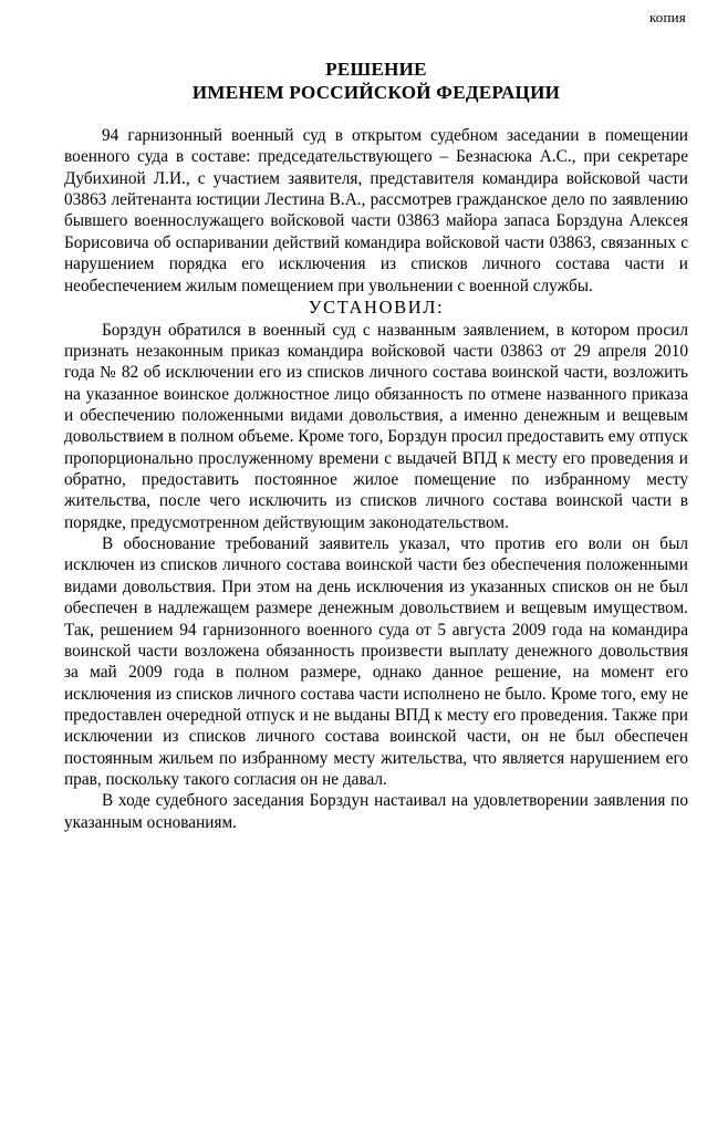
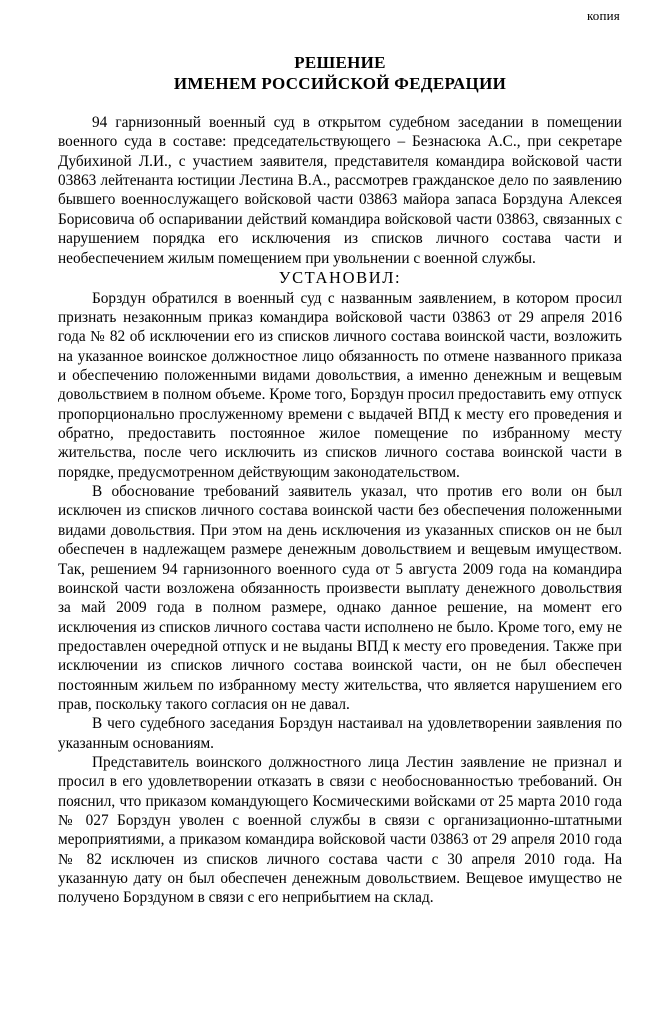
  копия
  РЕШЕНИЕ
  ИМЕНЕМ РОССИЙСКОЙ ФЕДЕРАЦИИ
  94 гарнизонный военный суд в открытом судебном заседании в помещении военного суда в составе: председательствующего – Безнасюка А.С., при секретаре Дубихиной Л.И., с участием заявителя, представителя командира войсковой части 03863 лейтенанта юстиции Лестина В.А., рассмотрев гражданское дело по заявлению бывшего военнослужащего войсковой части 03863 майора запаса Борздуна Алексея Борисовича об оспаривании действий командира войсковой части 03863, связанных с нарушением порядка его исключения из списков личного состава части и необеспечением жилым помещением при увольнении с военной службы.
  УСТАНОВИЛ:
- Борздун обратился в военный суд с названным заявлением, в котором просил признать незаконным приказ командира войсковой части 03863 от 29 апреля 2010 года № 82 об исключении его из списков личного состава воинской части, возложить на указанное воинское должностное лицо обязанность по отмене названного приказа и обеспечению положенными видами довольствия, а именно денежным и вещевым довольствием в полном объеме. Кроме того, Борздун просил предоставить ему отпуск пропорционально прослуженному времени с выдачей ВПД к месту его проведения и обратно, предоставить постоянное жилое помещение по избранному месту жительства, после чего исключить из списков личного состава воинской части в порядке, предусмотренном действующим законодательством.
+ Борздун обратился в военный суд с названным заявлением, в котором просил признать незаконным приказ командира войсковой части 03863 от 29 апреля 2016 года № 82 об исключении его из списков личного состава воинской части, возложить на указанное воинское должностное лицо обязанность по отмене названного приказа и обеспечению положенными видами довольствия, а именно денежным и вещевым довольствием в полном объеме. Кроме того, Борздун просил предоставить ему отпуск пропорционально прослуженному времени с выдачей ВПД к месту его проведения и обратно, предоставить постоянное жилое помещение по избранному месту жительства, после чего исключить из списков личного состава воинской части в порядке, предусмотренном действующим законодательством.
  В обоснование требований заявитель указал, что против его воли он был исключен из списков личного состава воинской части без обеспечения положенными видами довольствия. При этом на день исключения из указанных списков он не был обеспечен в надлежащем размере денежным довольствием и вещевым имуществом. Так, решением 94 гарнизонного военного суда от 5 августа 2009 года на командира воинской части возложена обязанность произвести выплату денежного довольствия за май 2009 года в полном размере, однако данное решение, на момент его исключения из списков личного состава части исполнено не было. Кроме того, ему не предоставлен очередной отпуск и не выданы ВПД к месту его проведения. Также при исключении из списков личного состава воинской части, он не был обеспечен постоянным жильем по избранному месту жительства, что является нарушением его прав, поскольку такого согласия он не давал.
- В ходе судебного заседания Борздун настаивал на удовлетворении заявления по указанным основаниям.
+ В чего судебного заседания Борздун настаивал на удовлетворении заявления по указанным основаниям.
+ Представитель воинского должностного лица Лестин заявление не признал и просил в его удовлетворении отказать в связи с необоснованностью требований. Он пояснил, что приказом командующего Космическими войсками от 25 марта 2010 года № 027 Борздун уволен с военной службы в связи с организационно-штатными мероприятиями, а приказом командира войсковой части 03863 от 29 апреля 2010 года № 82 исключен из списков личного состава части с 30 апреля 2010 года. На указанную дату он был обеспечен денежным довольствием. Вещевое имущество не получено Борздуном в связи с его неприбытием на склад.
